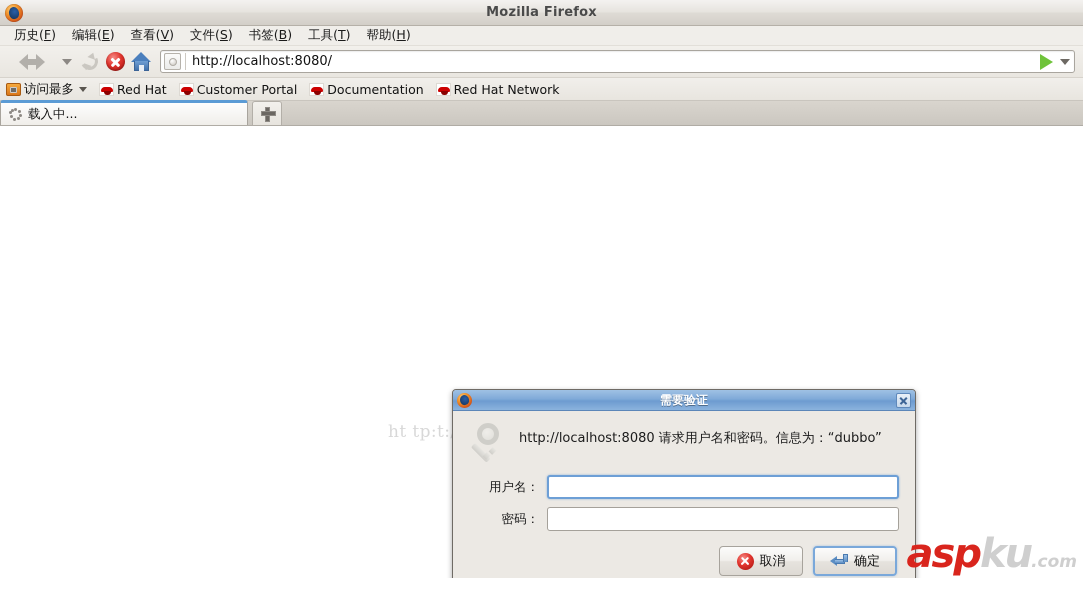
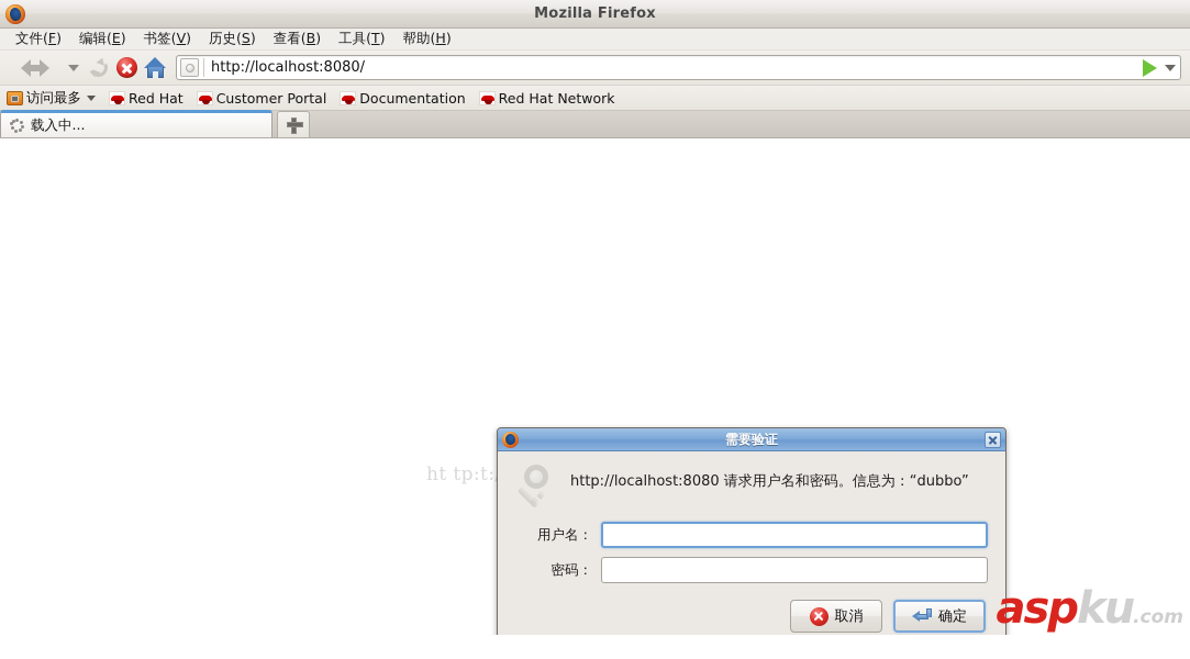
  Mozilla Firefox
- 历史(F)
+ 文件(F)
  编辑(E)
- 查看(V)
+ 书签(V)
- 文件(S)
+ 历史(S)
- 书签(B)
+ 查看(B)
  工具(T)
  帮助(H)
  http://localhost:8080/
  访问最多
  Red Hat
  Customer Portal
  Documentation
  Red Hat Network
  载入中...
  需要验证
  http://localhost:8080 请求用户名和密码。信息为：“dubbo”
  用户名：
  密码：
  取消
  确定
  aspku.com
